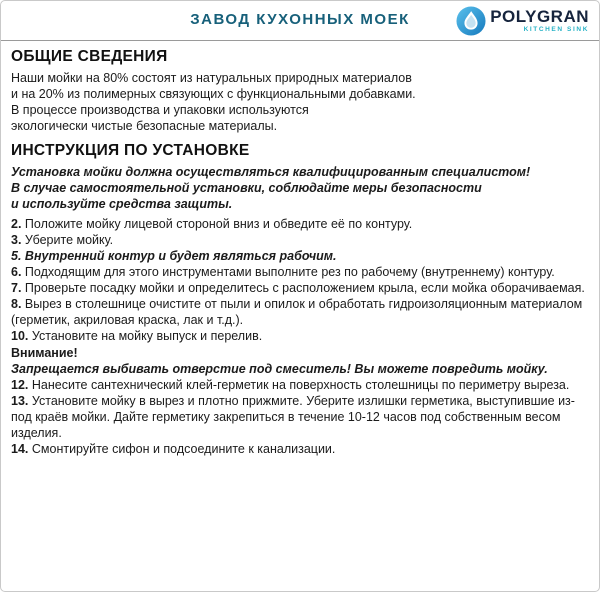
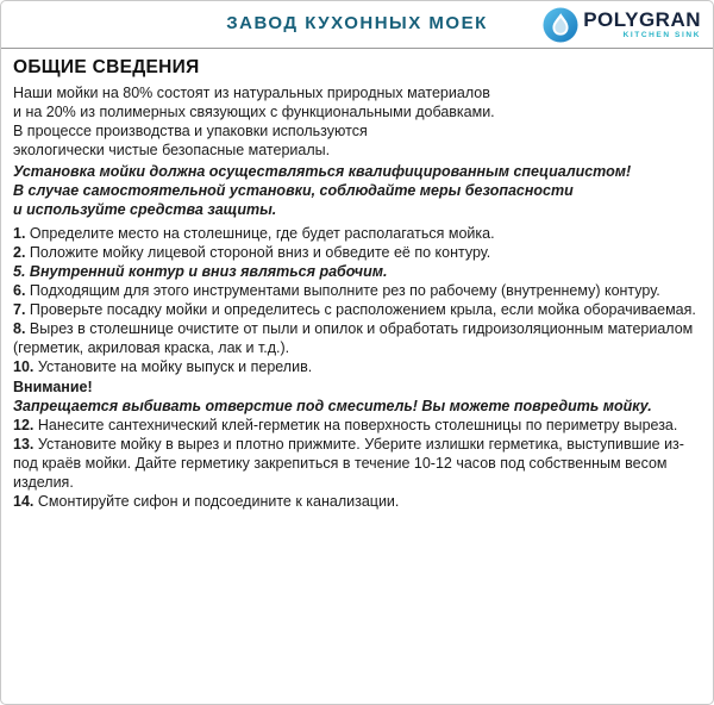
  ЗАВОД КУХОННЫХ МОЕК
  POLYGRAN
  ОБЩИЕ СВЕДЕНИЯ
  Наши мойки на 80% состоят из натуральных природных материалов
  и на 20% из полимерных связующих с функциональными добавками.
  В процессе производства и упаковки используются
  экологически чистые безопасные материалы.
- ИНСТРУКЦИЯ ПО УСТАНОВКЕ
  Установка мойки должна осуществляться квалифицированным специалистом!
  В случае самостоятельной установки, соблюдайте меры безопасности
  и используйте средства защиты.
+ 1. Определите место на столешнице, где будет располагаться мойка.
  2. Положите мойку лицевой стороной вниз и обведите её по контуру.
- 3. Уберите мойку.
- 5. Внутренний контур и будет являться рабочим.
+ 5. Внутренний контур и вниз являться рабочим.
  6. Подходящим для этого инструментами выполните рез по рабочему (внутреннему) контуру.
  7. Проверьте посадку мойки и определитесь с расположением крыла, если мойка оборачиваемая.
  8. Вырез в столешнице очистите от пыли и опилок и обработать гидроизоляционным материалом (герметик, акриловая краска, лак и т.д.).
  10. Установите на мойку выпуск и перелив.
  Внимание!
  Запрещается выбивать отверстие под смеситель! Вы можете повредить мойку.
  12. Нанесите сантехнический клей-герметик на поверхность столешницы по периметру выреза.
  13. Установите мойку в вырез и плотно прижмите. Уберите излишки герметика, выступившие из-под краёв мойки. Дайте герметику закрепиться в течение 10-12 часов под собственным весом изделия.
  14. Смонтируйте сифон и подсоедините к канализации.
